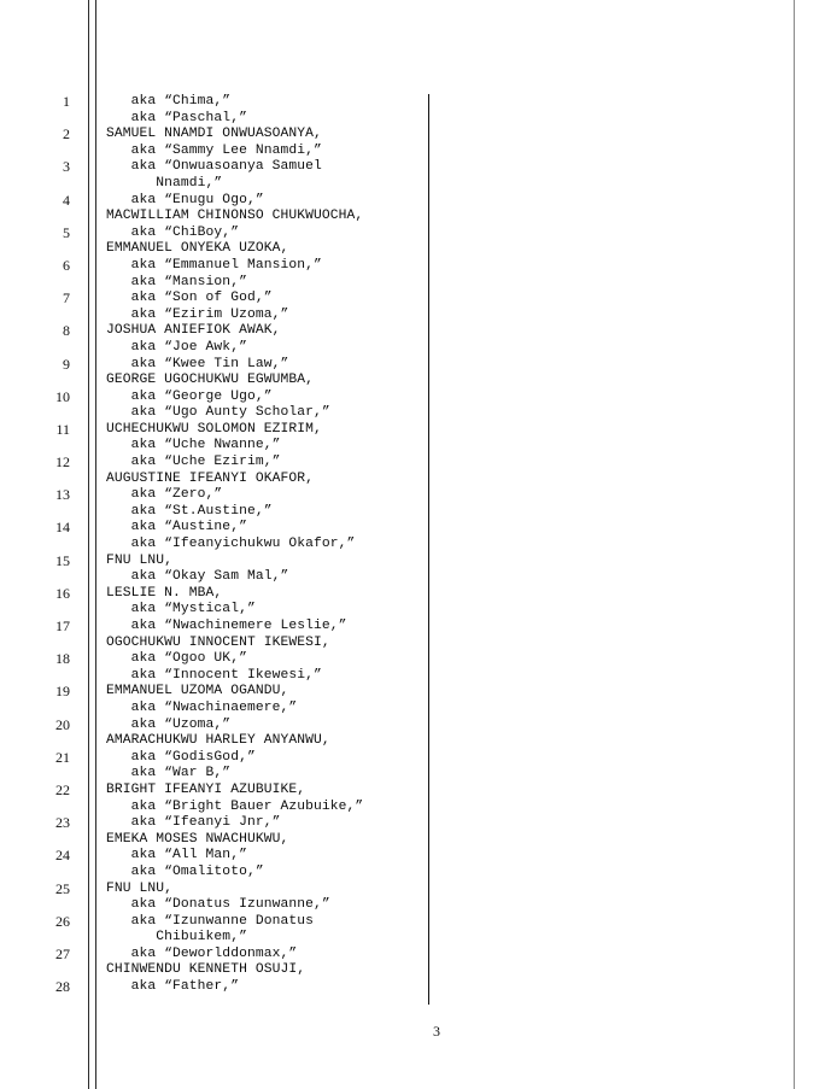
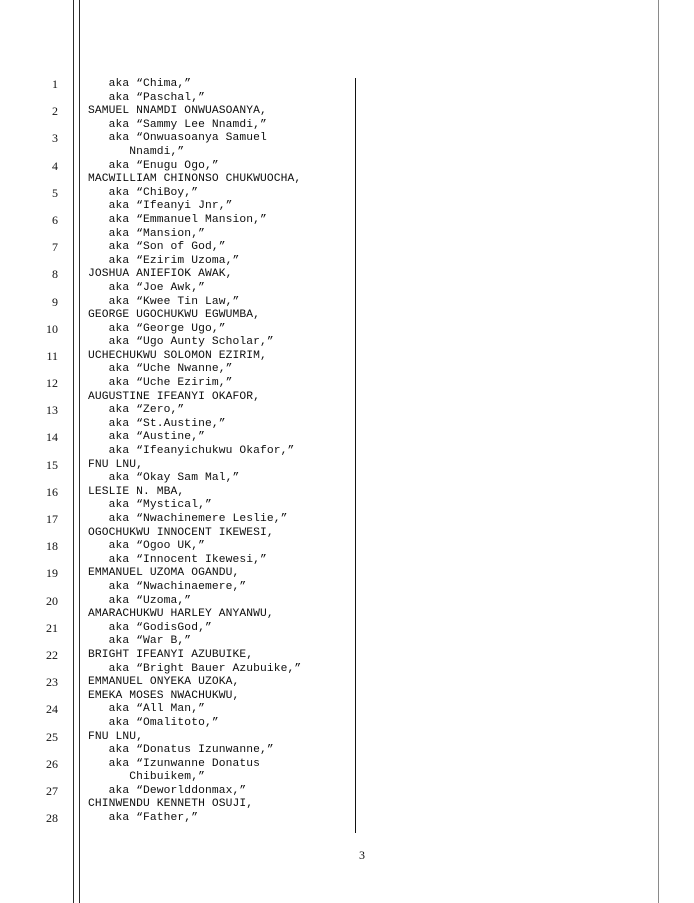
  1
  2
  3
  4
  5
  6
  7
  8
  9
  10
  11
  12
  13
  14
  15
  16
  17
  18
  19
  20
  21
  22
  23
  24
  25
  26
  27
  28
  aka “Chima,”
  aka “Paschal,”
  SAMUEL NNAMDI ONWUASOANYA,
  aka “Sammy Lee Nnamdi,”
  aka “Onwuasoanya Samuel
  Nnamdi,”
  aka “Enugu Ogo,”
  MACWILLIAM CHINONSO CHUKWUOCHA,
  aka “ChiBoy,”
- EMMANUEL ONYEKA UZOKA,
+ aka “Ifeanyi Jnr,”
  aka “Emmanuel Mansion,”
  aka “Mansion,”
  aka “Son of God,”
  aka “Ezirim Uzoma,”
  JOSHUA ANIEFIOK AWAK,
  aka “Joe Awk,”
  aka “Kwee Tin Law,”
  GEORGE UGOCHUKWU EGWUMBA,
  aka “George Ugo,”
  aka “Ugo Aunty Scholar,”
  UCHECHUKWU SOLOMON EZIRIM,
  aka “Uche Nwanne,”
  aka “Uche Ezirim,”
  AUGUSTINE IFEANYI OKAFOR,
  aka “Zero,”
  aka “St.Austine,”
  aka “Austine,”
  aka “Ifeanyichukwu Okafor,”
  FNU LNU,
  aka “Okay Sam Mal,”
  LESLIE N. MBA,
  aka “Mystical,”
  aka “Nwachinemere Leslie,”
  OGOCHUKWU INNOCENT IKEWESI,
  aka “Ogoo UK,”
  aka “Innocent Ikewesi,”
  EMMANUEL UZOMA OGANDU,
  aka “Nwachinaemere,”
  aka “Uzoma,”
  AMARACHUKWU HARLEY ANYANWU,
  aka “GodisGod,”
  aka “War B,”
  BRIGHT IFEANYI AZUBUIKE,
  aka “Bright Bauer Azubuike,”
- aka “Ifeanyi Jnr,”
+ EMMANUEL ONYEKA UZOKA,
  EMEKA MOSES NWACHUKWU,
  aka “All Man,”
  aka “Omalitoto,”
  FNU LNU,
  aka “Donatus Izunwanne,”
  aka “Izunwanne Donatus
  Chibuikem,”
  aka “Deworlddonmax,”
  CHINWENDU KENNETH OSUJI,
  aka “Father,”
  3
